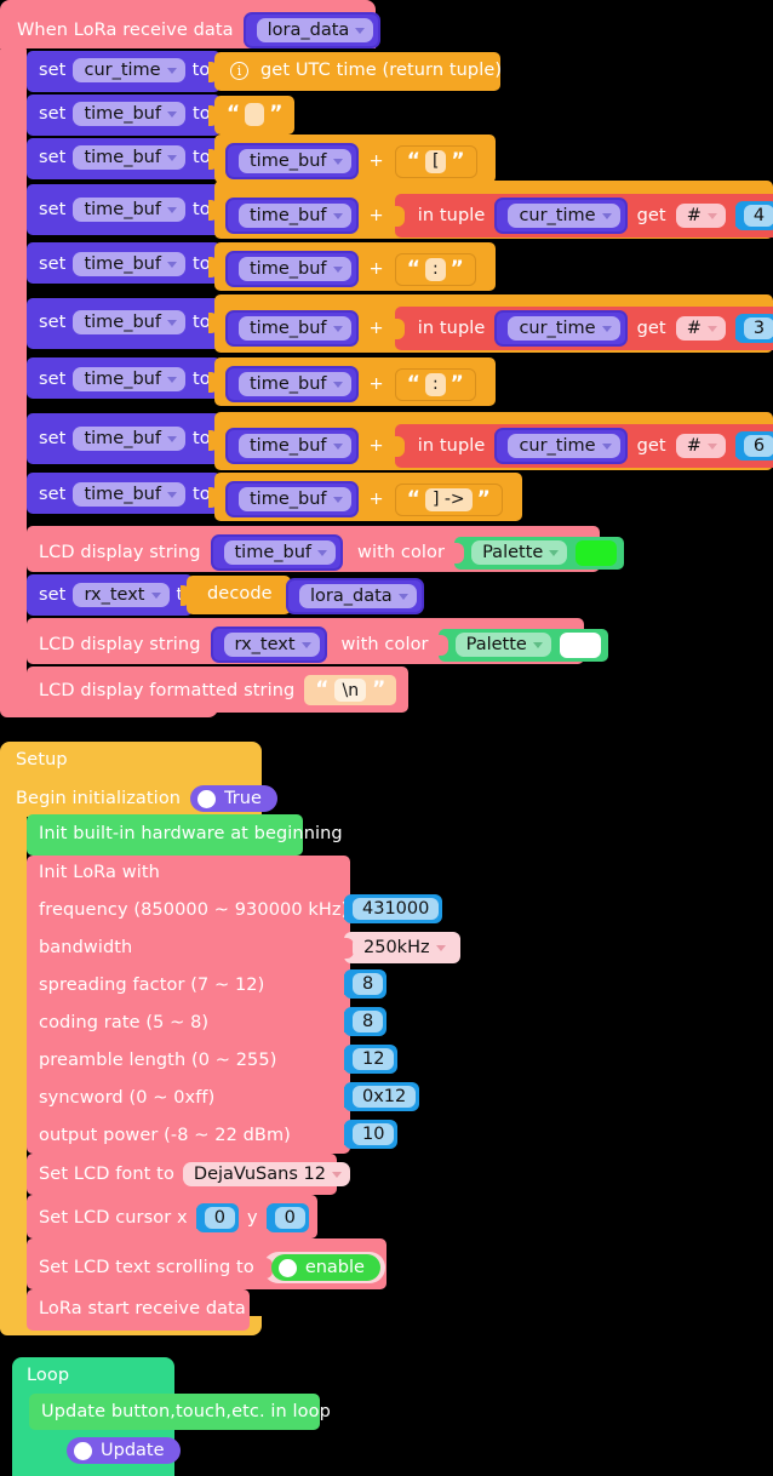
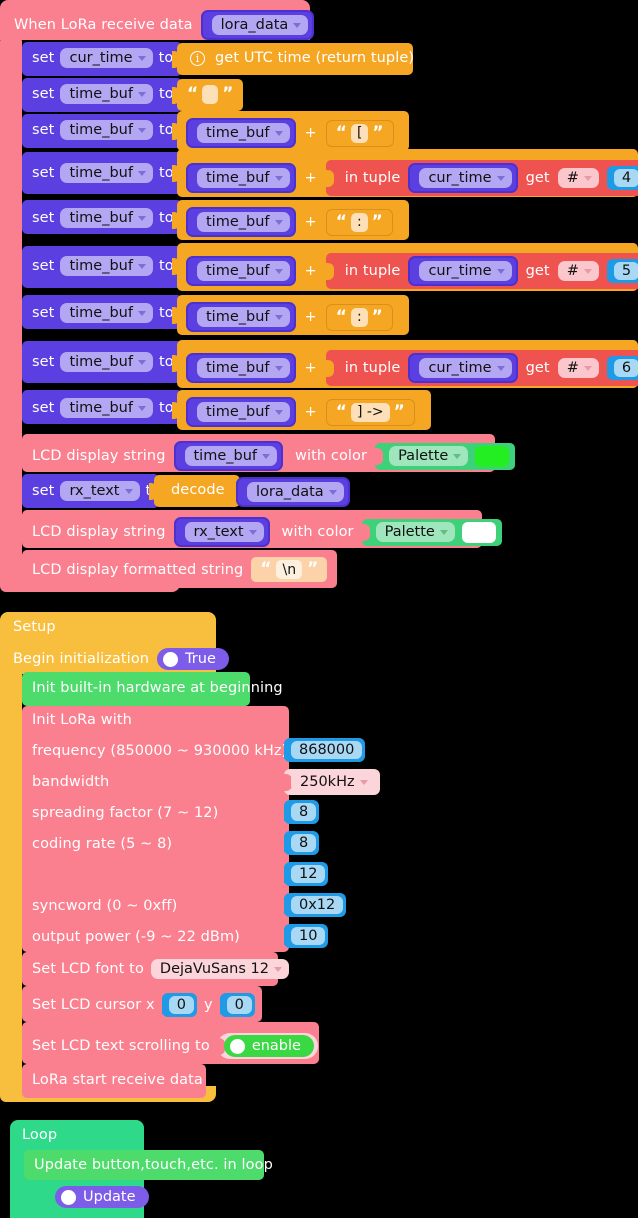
  When LoRa receive data
  lora_data
  set
  cur_time
  to
  i
  get UTC time (return tuple)
  set
  time_buf
  to
  “
  ”
  set
  time_buf
  to
  time_buf
  +
  “
  [
  ”
  set
  time_buf
  to
  time_buf
  +
  in tuple
  cur_time
  get
  #
  4
  set
  time_buf
  to
  time_buf
  +
  “
  :
  ”
  set
  time_buf
  to
  time_buf
  +
  in tuple
  cur_time
  get
  #
- 3
+ 5
  set
  time_buf
  to
  time_buf
  +
  “
  :
  ”
  set
  time_buf
  to
  time_buf
  +
  in tuple
  cur_time
  get
  #
  6
  set
  time_buf
  to
  time_buf
  +
  “
  ] ->
  ”
  LCD display string
  time_buf
  with color
  Palette
  set
  rx_text
  decode
  lora_data
  LCD display string
  rx_text
  with color
  Palette
  LCD display formatted string
  “
  \n
  ”
  Setup
  Begin initialization
  True
  Init built-in hardware at beginning
  Init LoRa with
  frequency (850000 ~ 930000 kHz
- 431000
+ 868000
  bandwidth
  250kHz
  spreading factor (7 ~ 12)
  8
  coding rate (5 ~ 8)
  8
- preamble length (0 ~ 255)
  12
  syncword (0 ~ 0xff)
  0x12
- output power (-8 ~ 22 dBm)
+ output power (-9 ~ 22 dBm)
  10
  Set LCD font to
  DejaVuSans 12
  Set LCD cursor x
  0
  y
  0
  Set LCD text scrolling to
  enable
  LoRa start receive data
  Loop
  Update button,touch,etc. in loop
  Update
